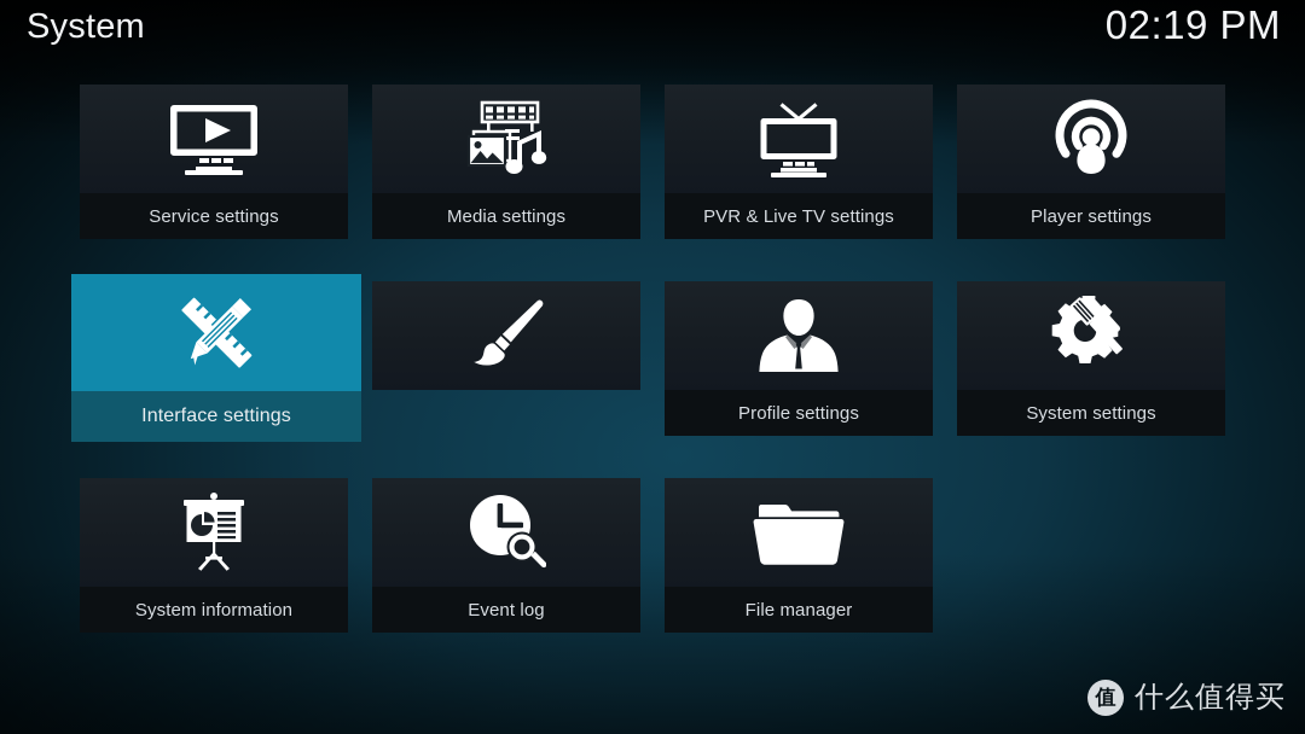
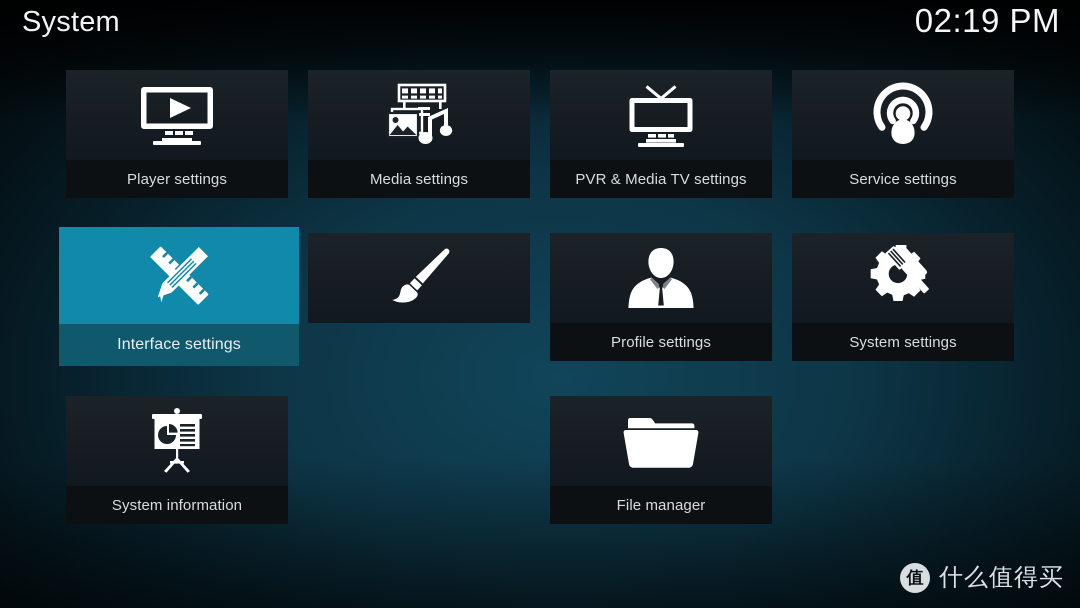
  System
  02:19 PM
- Service settings
+ Player settings
  Media settings
- PVR & Live TV settings
+ PVR & Media TV settings
- Player settings
+ Service settings
  Interface settings
  Profile settings
  System settings
  System information
- Event log
  File manager
  值
  什么值得买
